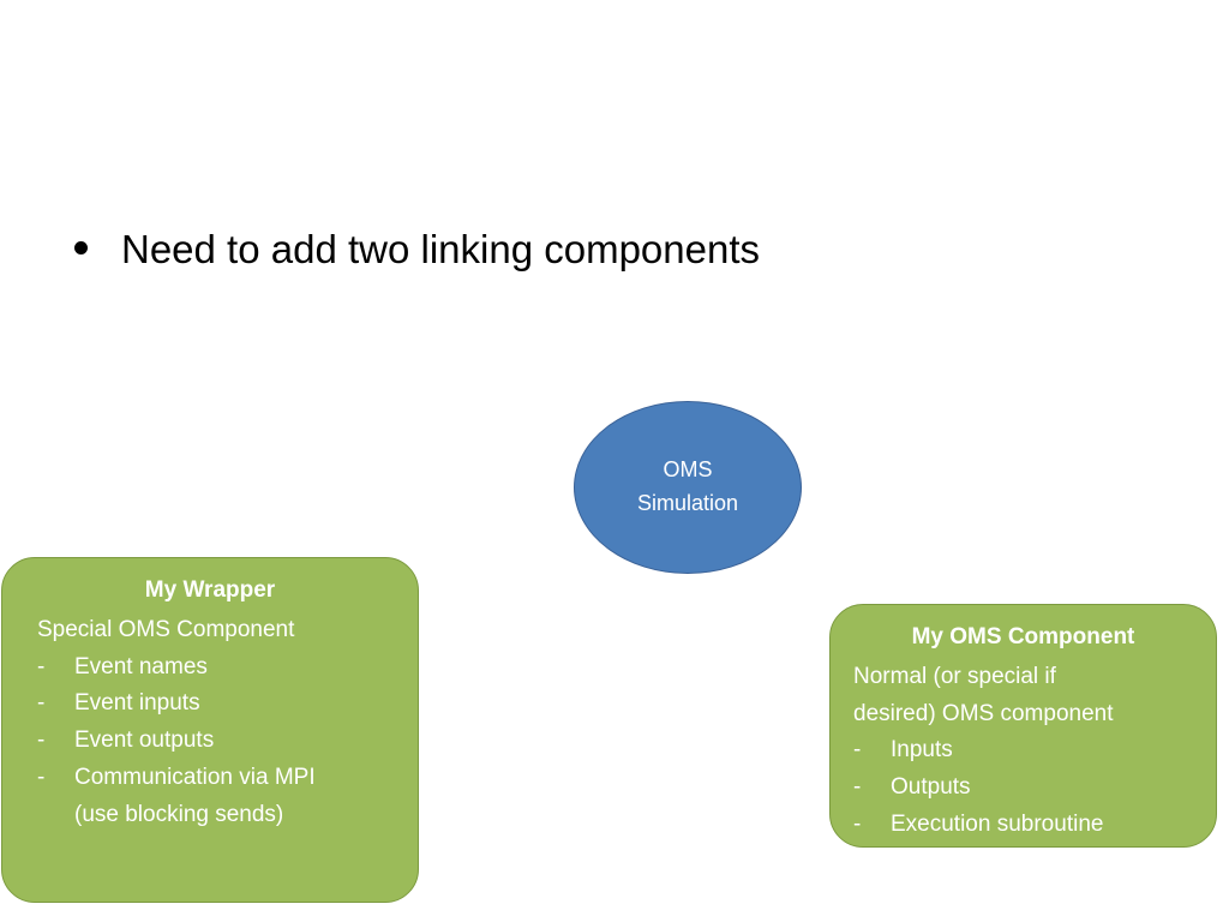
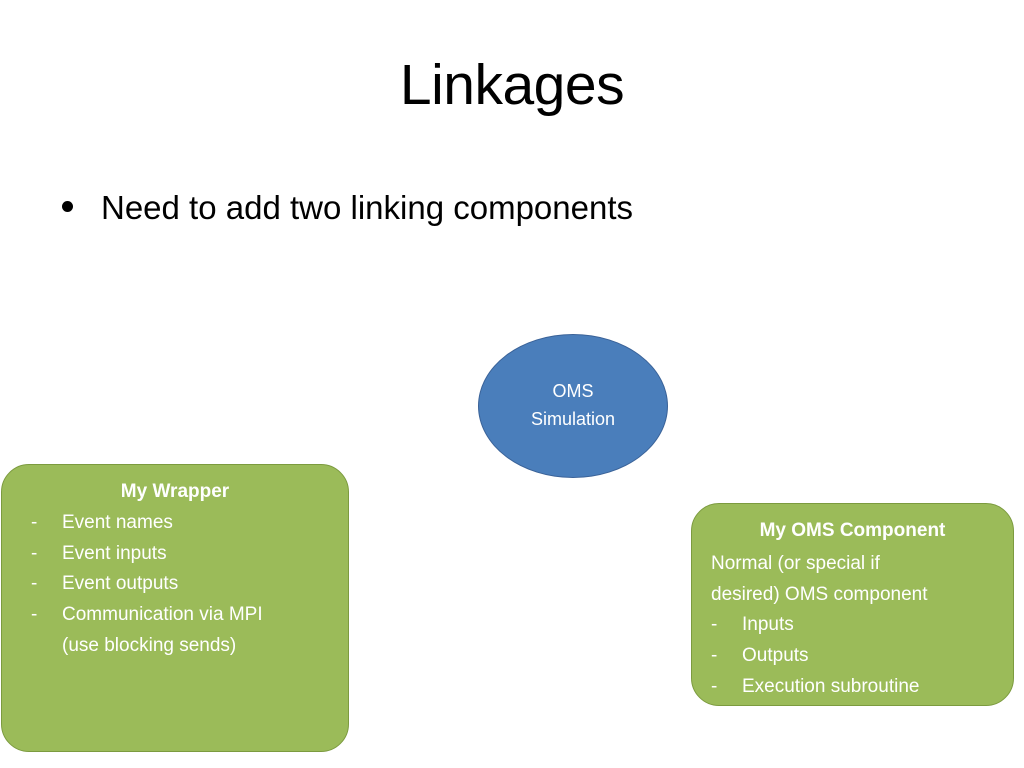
+ Linkages
  Need to add two linking components
  OMS
  Simulation
  My Wrapper
- Special OMS Component
  -
  Event names
  -
  Event inputs
  -
  Event outputs
  -
  Communication via MPI
  (use blocking sends)
  My OMS Component
  Normal (or special if
  desired) OMS component
  -
  Inputs
  -
  Outputs
  -
  Execution subroutine
